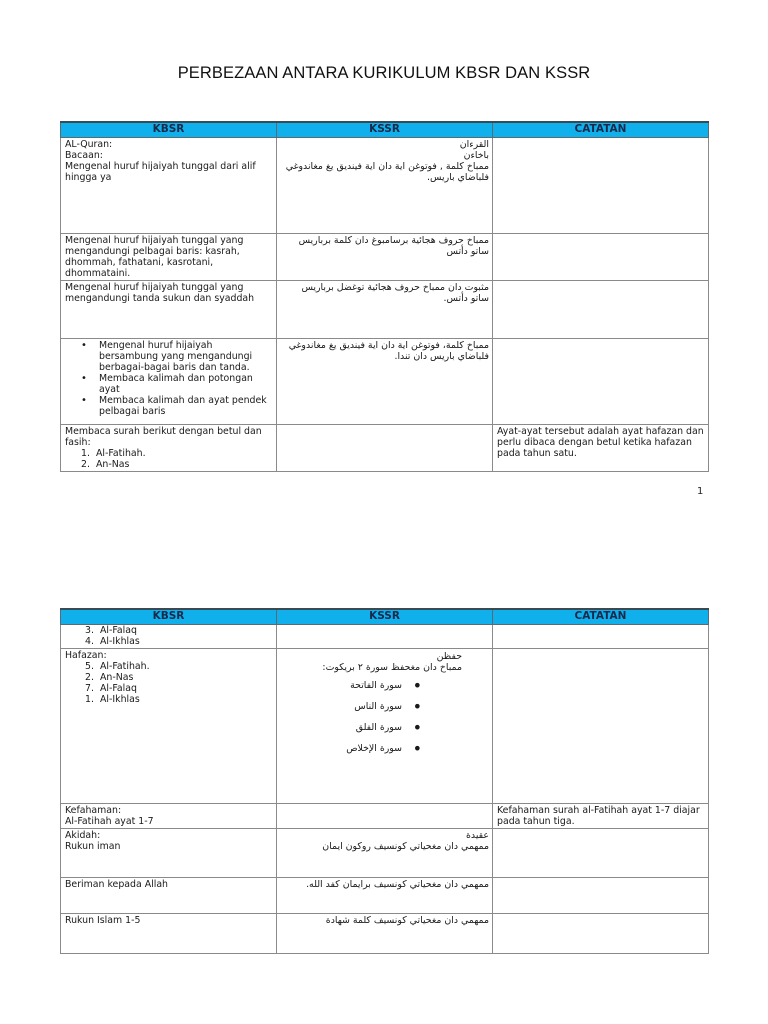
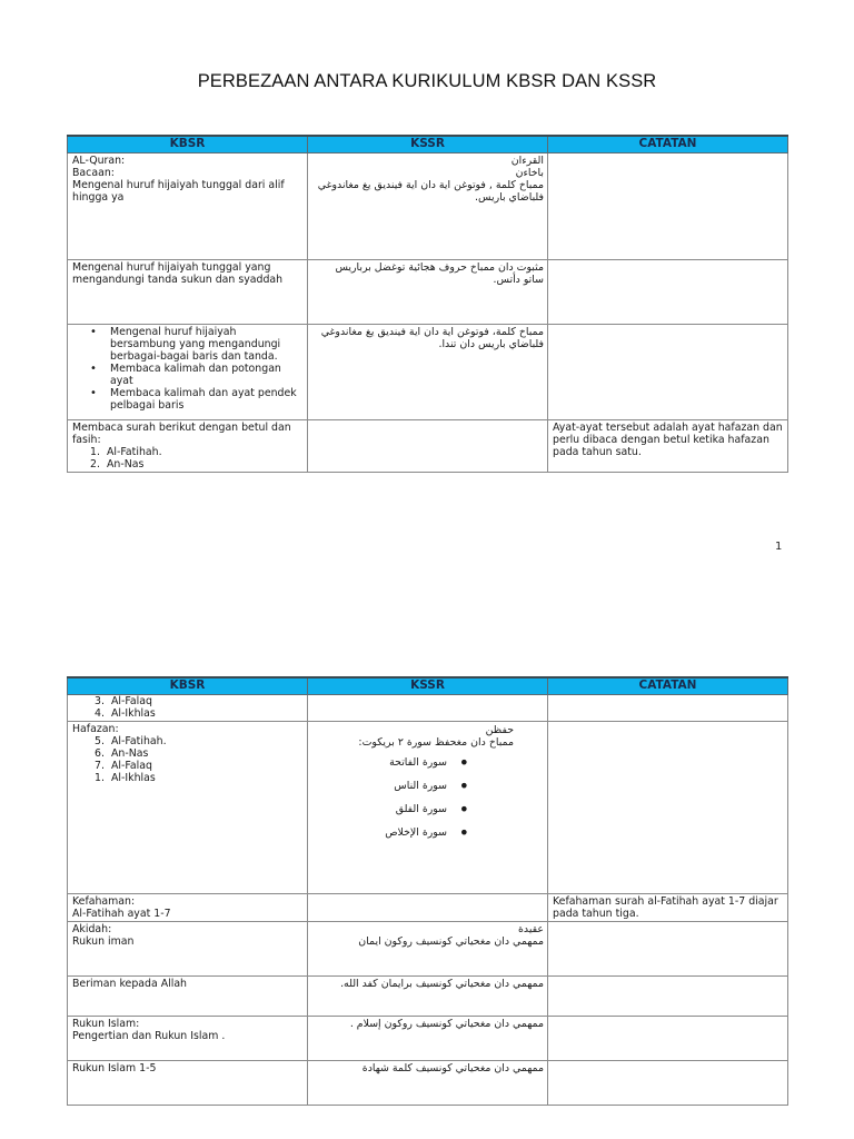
  PERBEZAAN ANTARA KURIKULUM KBSR DAN KSSR
  KBSR	KSSR	CATATAN
  AL-Quran: Bacaan: Mengenal huruf hijaiyah tunggal dari alif hingga ya	القرءان باخاءن ممباخ كلمة , فوتوغن اية دان اية فينديق يغ مغاندوغي فلباضاي باريس.
- Mengenal huruf hijaiyah tunggal yang mengandungi pelbagai baris: kasrah, dhommah, fathatani, kasrotani, dhommataini.	ممباخ حروف هجائية برسامبوغ دان كلمة برباريس ساتو دأتس
  Mengenal huruf hijaiyah tunggal yang mengandungi tanda sukun dan syaddah	مثبوت دان ممباخ حروف هجائية توغضل برباريس ساتو دأتس.
  Mengenal huruf hijaiyah bersambung yang mengandungi berbagai-bagai baris dan tanda. Membaca kalimah dan potongan ayat Membaca kalimah dan ayat pendek pelbagai baris	ممباخ كلمة، فوتوغن اية دان اية فينديق يغ مغاندوغي فلباضاي باريس دان تندا.
  Membaca surah berikut dengan betul dan fasih: 1. Al-Fatihah. 2. An-Nas		Ayat-ayat tersebut adalah ayat hafazan dan perlu dibaca dengan betul ketika hafazan pada tahun satu.
  1
  KBSR	KSSR	CATATAN
  3. Al-Falaq 4. Al-Ikhlas
- Hafazan: 5. Al-Fatihah. 2. An-Nas 7. Al-Falaq 1. Al-Ikhlas	حفظن ممباخ دان مغحفظ سورة ٢ بريكوت: سورة الفاتحة سورة الناس سورة الفلق سورة الإخلاص
+ Hafazan: 5. Al-Fatihah. 6. An-Nas 7. Al-Falaq 1. Al-Ikhlas	حفظن ممباخ دان مغحفظ سورة ٢ بريكوت: سورة الفاتحة سورة الناس سورة الفلق سورة الإخلاص
  Kefahaman: Al-Fatihah ayat 1-7		Kefahaman surah al-Fatihah ayat 1-7 diajar pada tahun tiga.
  Akidah: Rukun iman	عقيدة ممهمي دان مغحياتي كونسيف روكون ايمان
  Beriman kepada Allah	ممهمي دان مغحياتي كونسيف برايمان كفد الله.
+ Rukun Islam: Pengertian dan Rukun Islam .	ممهمي دان مغحياتي كونسيف روكون إسلام .
  Rukun Islam 1-5	ممهمي دان مغحياتي كونسيف كلمة شهادة
